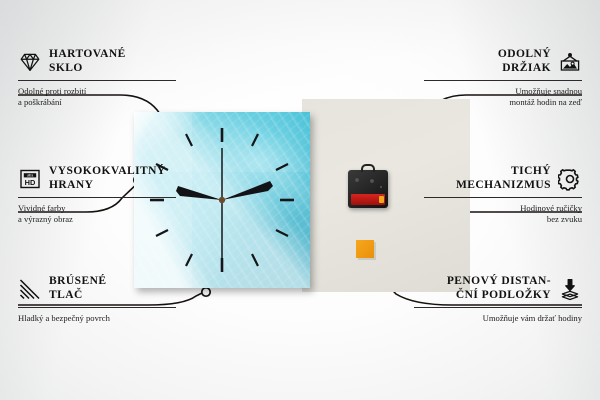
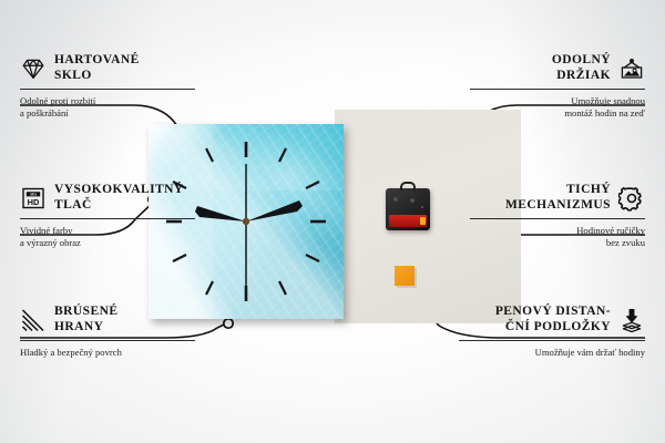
  HARTOVANÉ
  SKLO
  Odolné proti rozbití
  a poškrábání
  HD
  VYSOKOKVALITNÝ
- HRANY
+ TLAČ
  Vividné farby
  a výrazný obraz
  BRÚSENÉ
- TLAČ
+ HRANY
  Hladký a bezpečný povrch
  ODOLNÝ
  DRŽIAK
  Umožňuje snadnou
  montáž hodin na zeď
  TICHÝ
  MECHANIZMUS
  Hodinové ručičky
  bez zvuku
  PENOVÝ DISTAN-
  ČNÍ PODLOŽKY
  Umožňuje vám držať hodiny
